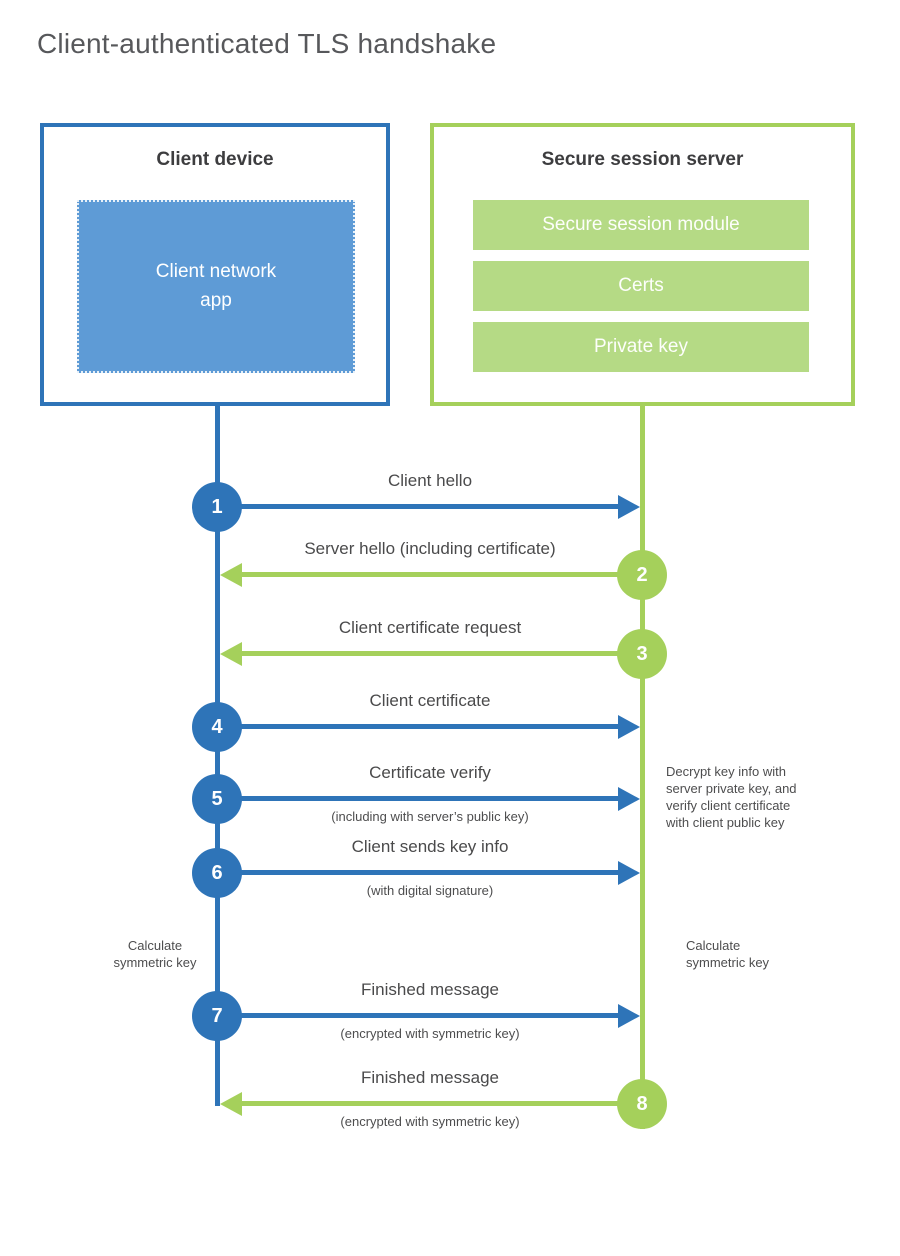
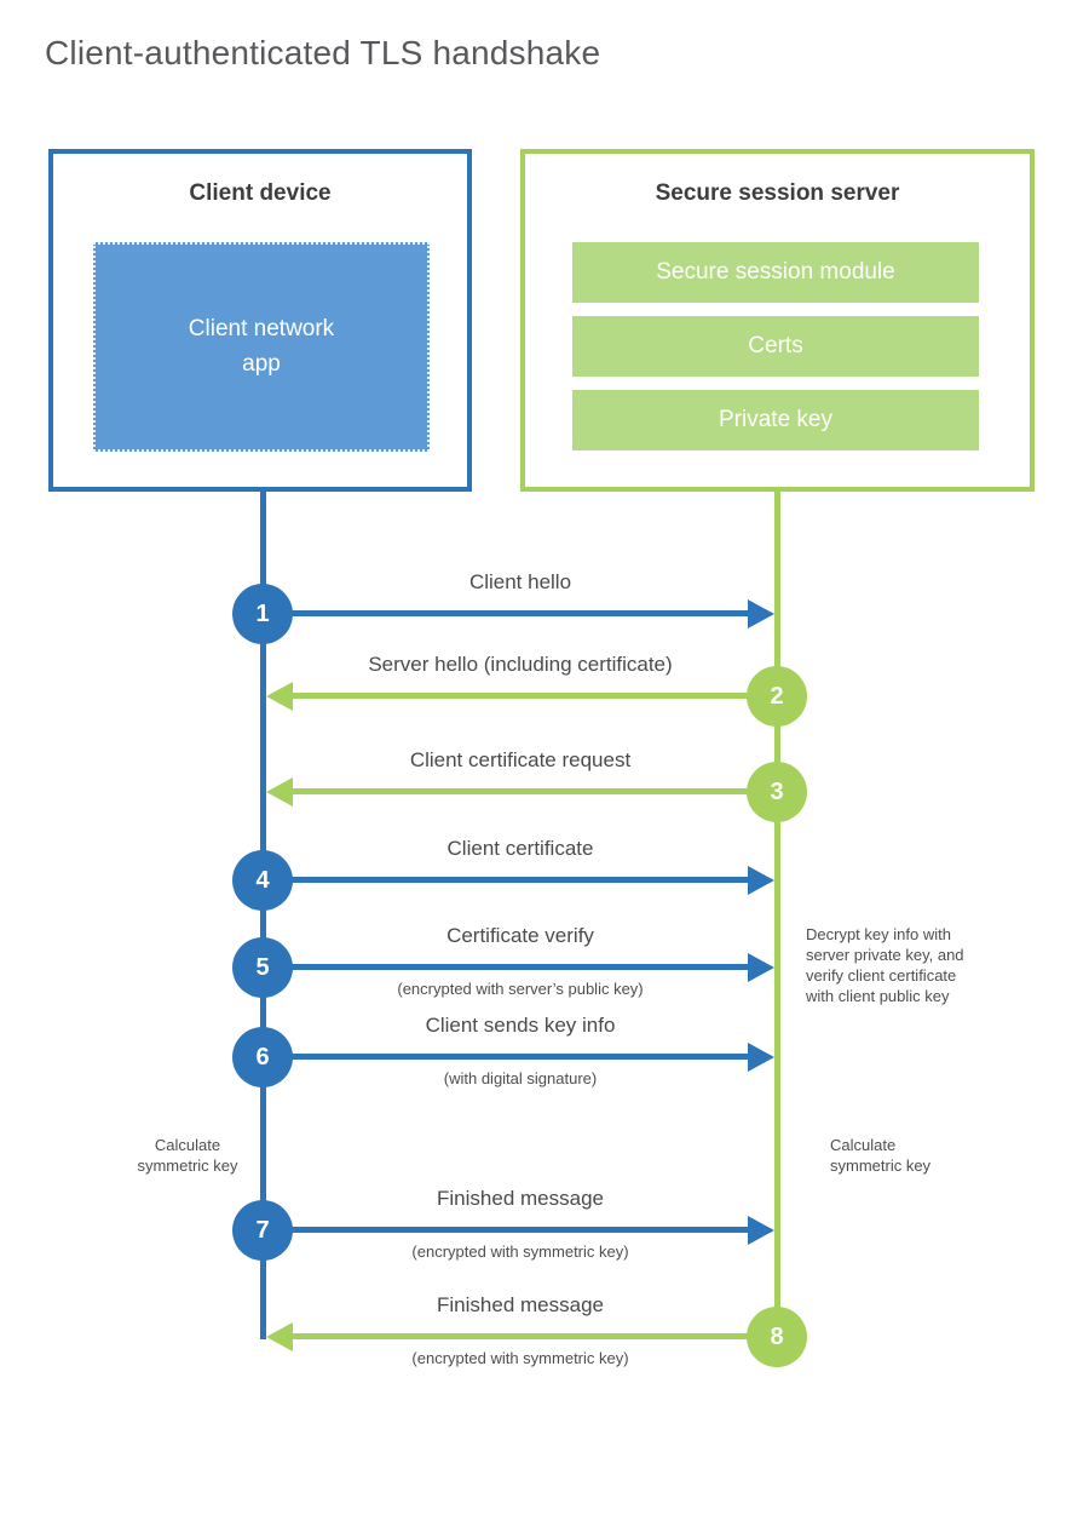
  Client-authenticated TLS handshake
  Client device
  Client network
  app
  Secure session server
  Secure session module
  Certs
  Private key
  1
  Client hello
  2
  Server hello (including certificate)
  3
  Client certificate request
  4
  Client certificate
  5
  Certificate verify
- (including with server’s public key)
+ (encrypted with server’s public key)
  6
  Client sends key info
  (with digital signature)
  7
  Finished message
  (encrypted with symmetric key)
  8
  Finished message
  (encrypted with symmetric key)
  Decrypt key info with
  server private key, and
  verify client certificate
  with client public key
  Calculate
  symmetric key
  Calculate
  symmetric key
